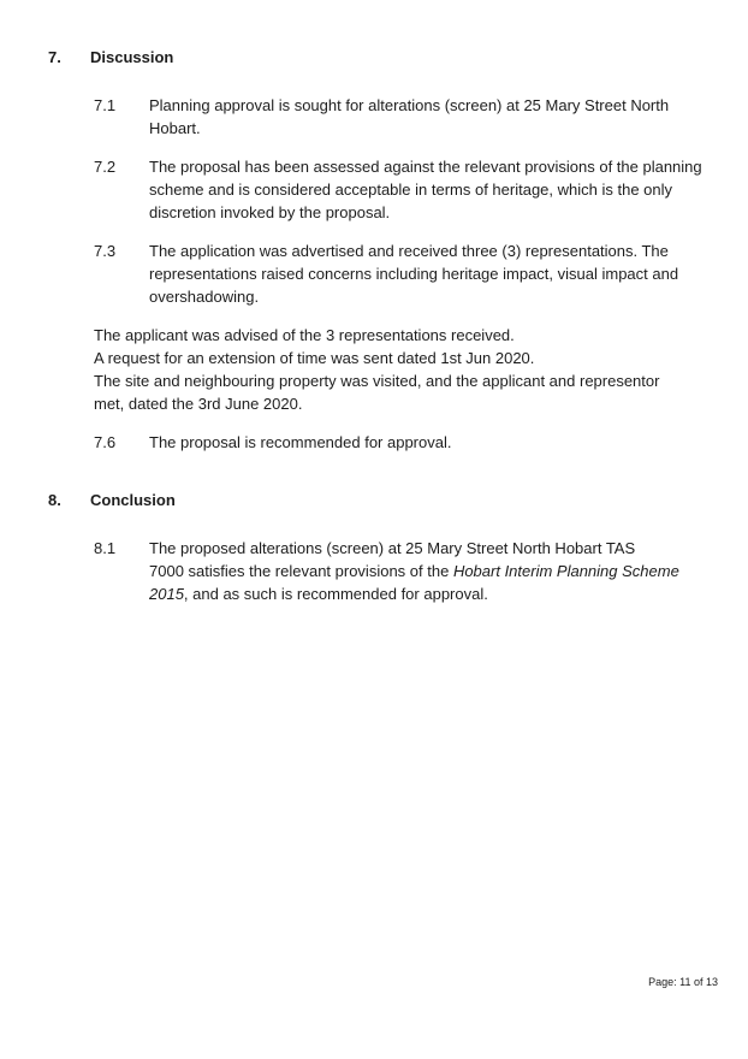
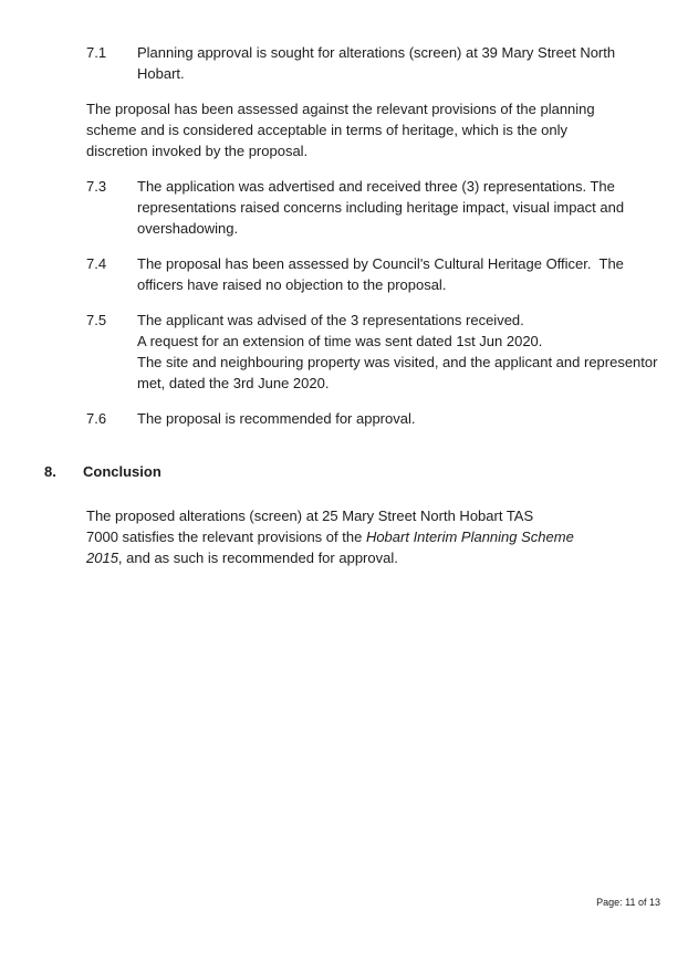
- 7.
- Discussion
  7.1
- Planning approval is sought for alterations (screen) at 25 Mary Street North Hobart.
+ Planning approval is sought for alterations (screen) at 39 Mary Street North Hobart.
- 7.2
  The proposal has been assessed against the relevant provisions of the planning scheme and is considered acceptable in terms of heritage, which is the only discretion invoked by the proposal.
  7.3
  The application was advertised and received three (3) representations. The representations raised concerns including heritage impact, visual impact and overshadowing.
+ 7.4
+ The proposal has been assessed by Council's Cultural Heritage Officer. The officers have raised no objection to the proposal.
+ 7.5
  The applicant was advised of the 3 representations received.
  A request for an extension of time was sent dated 1st Jun 2020.
  The site and neighbouring property was visited, and the applicant and representor met, dated the 3rd June 2020.
  7.6
  The proposal is recommended for approval.
  8.
  Conclusion
- 8.1
  The proposed alterations (screen) at 25 Mary Street North Hobart TAS
  7000 satisfies the relevant provisions of the Hobart Interim Planning Scheme 2015, and as such is recommended for approval.
  Page: 11 of 13
